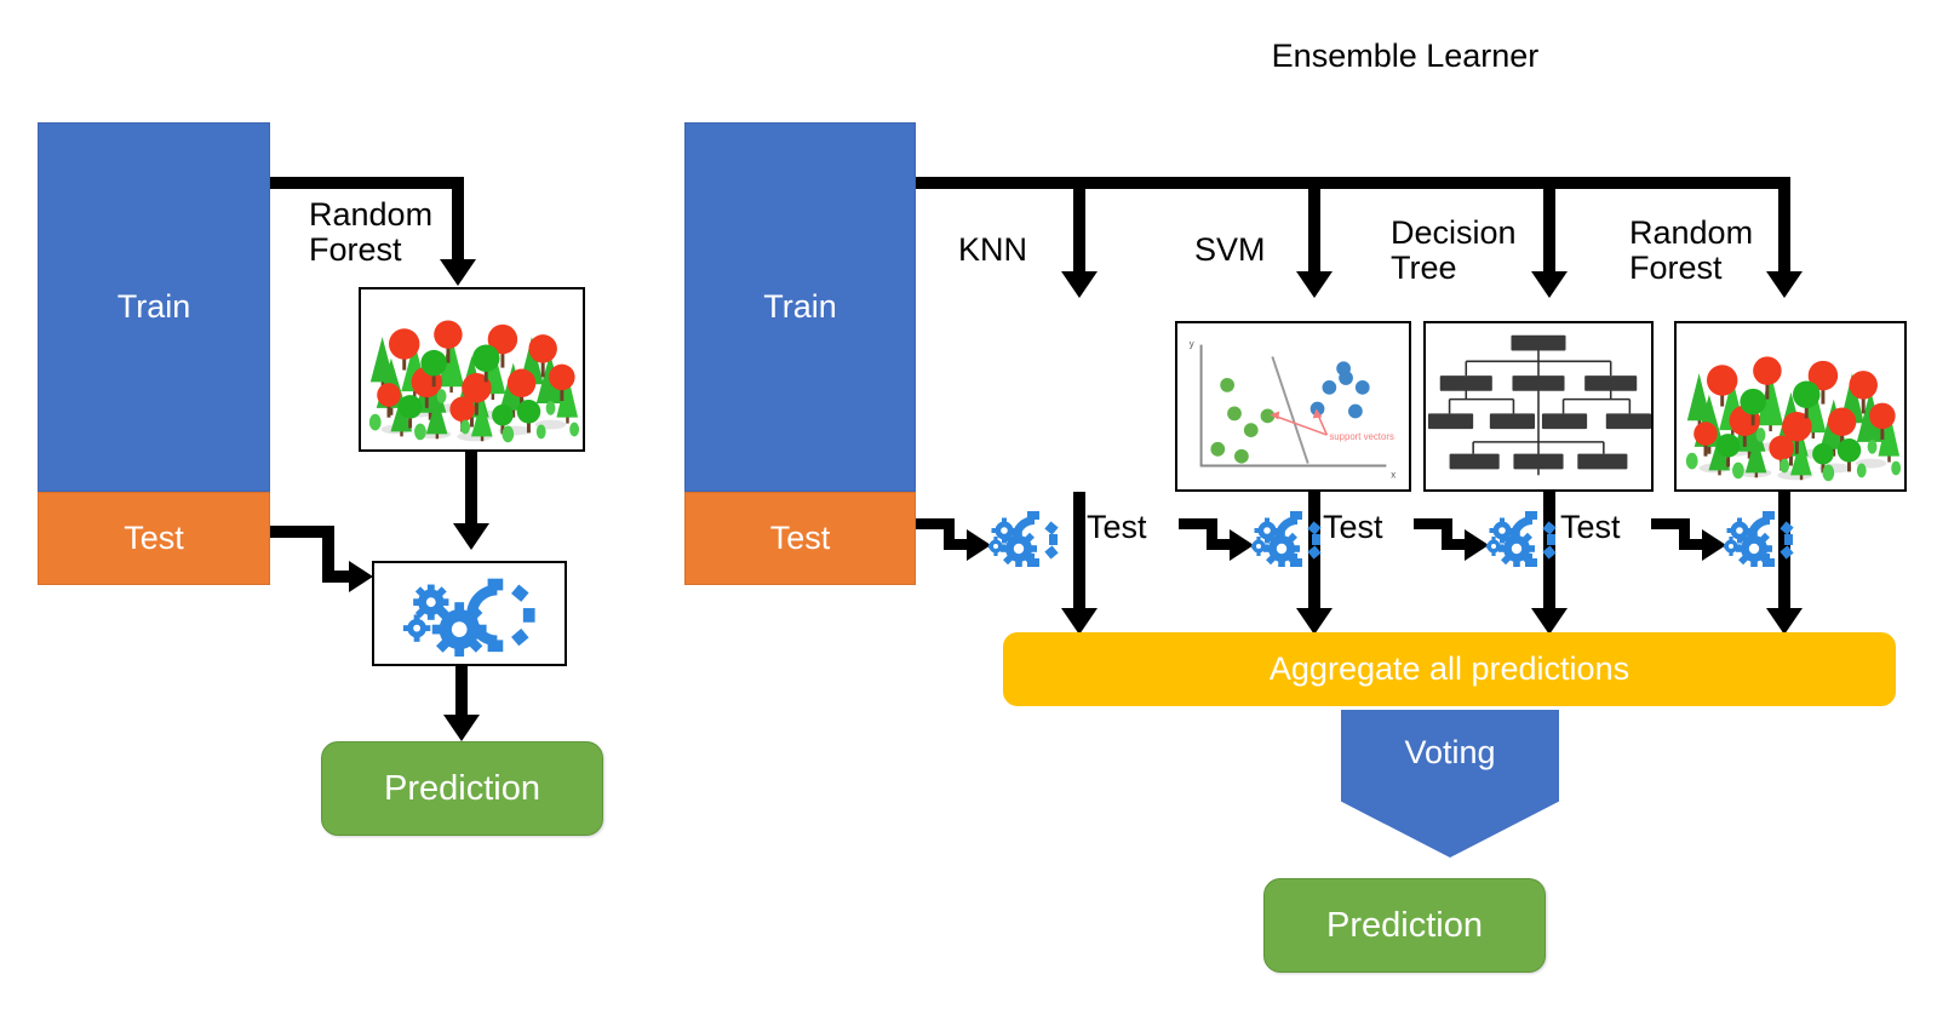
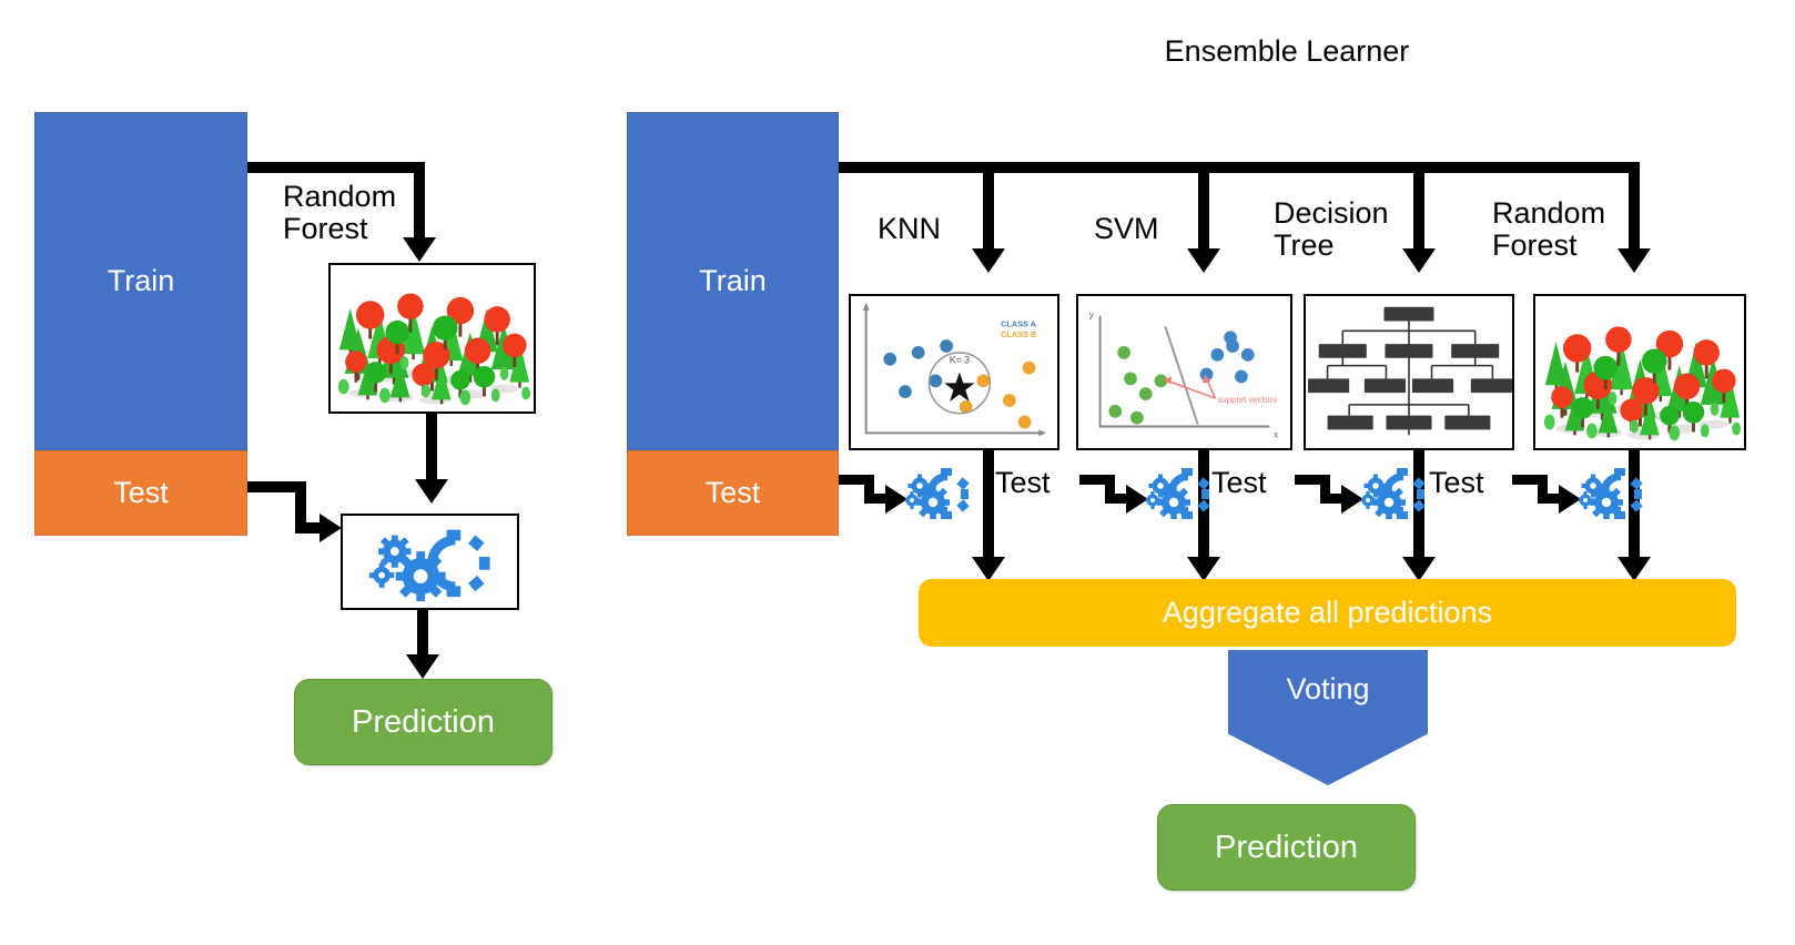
  Ensemble Learner
  Train
  Test
  Random
  Forest
  Prediction
  Train
  Test
  KNN
  SVM
  Decision
  Tree
  Random
  Forest
+ K= 3
+ CLASS A
+ CLASS B
  y
  x
  support vectors
  Test
  Test
  Test
  Aggregate all predictions
  Voting
  Prediction
